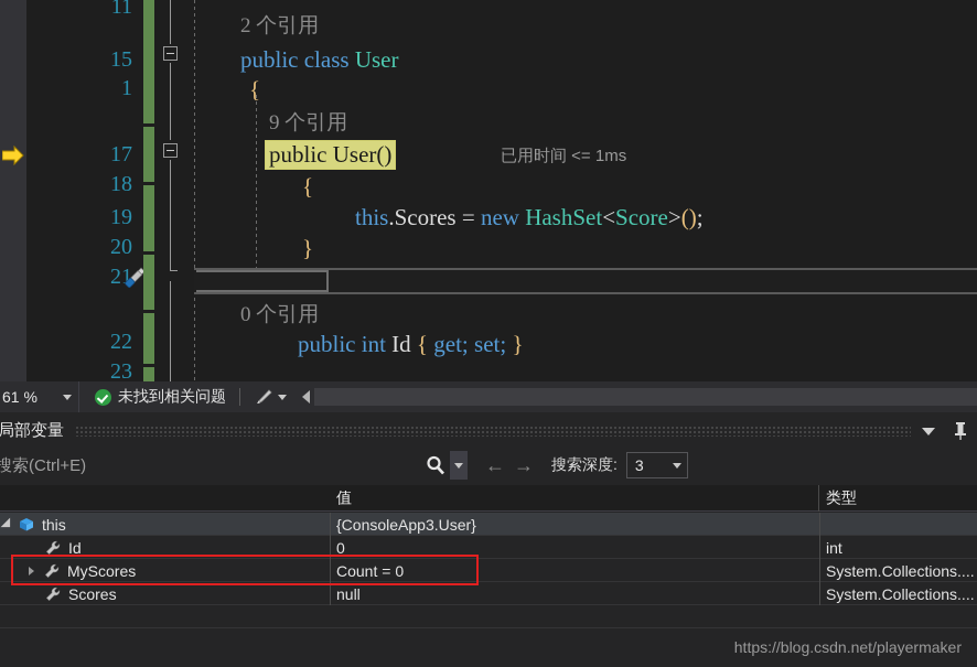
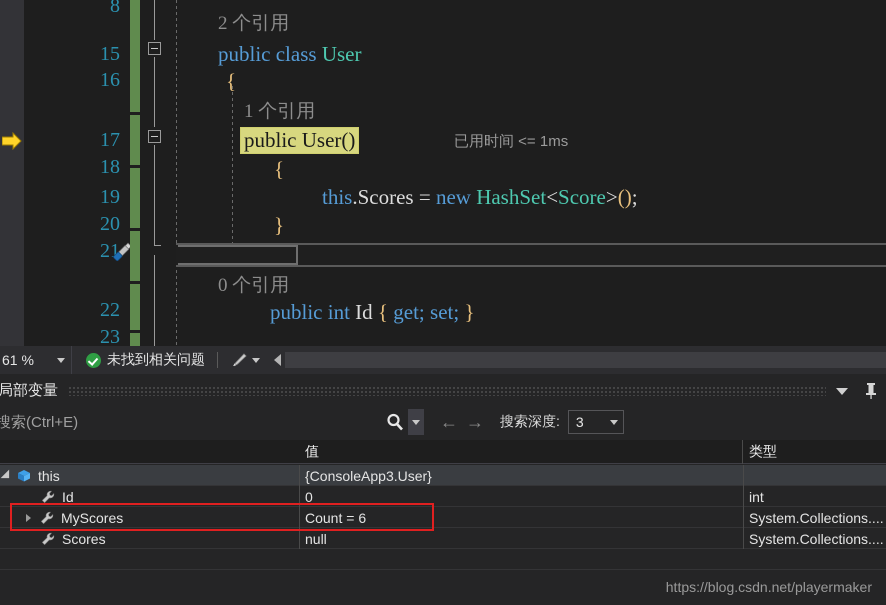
- 11
+ 8
  15
- 1
+ 16
  17
  18
  19
  20
  21
  22
  23
  2 个引用
  public class User
  {
- 9 个引用
+ 1 个引用
  public User()
  已用时间 <= 1ms
  {
  this.Scores = new HashSet<Score>();
  }
  0 个引用
  public int Id { get; set; }
  61 %
  未找到相关问题
  局部变量
  搜索(Ctrl+E)
  ←
  →
  搜索深度:
  3
  值
  类型
  this
  {ConsoleApp3.User}
  Id
  0
  int
  MyScores
- Count = 0
+ Count = 6
  System.Collections....
  Scores
  null
  System.Collections....
  https://blog.csdn.net/playermaker
